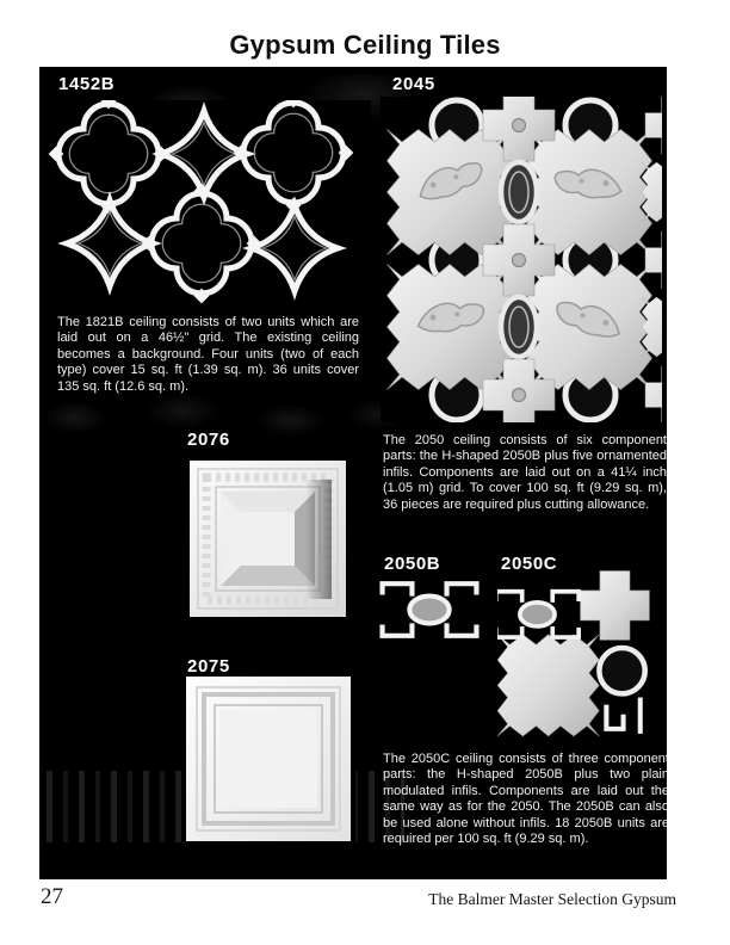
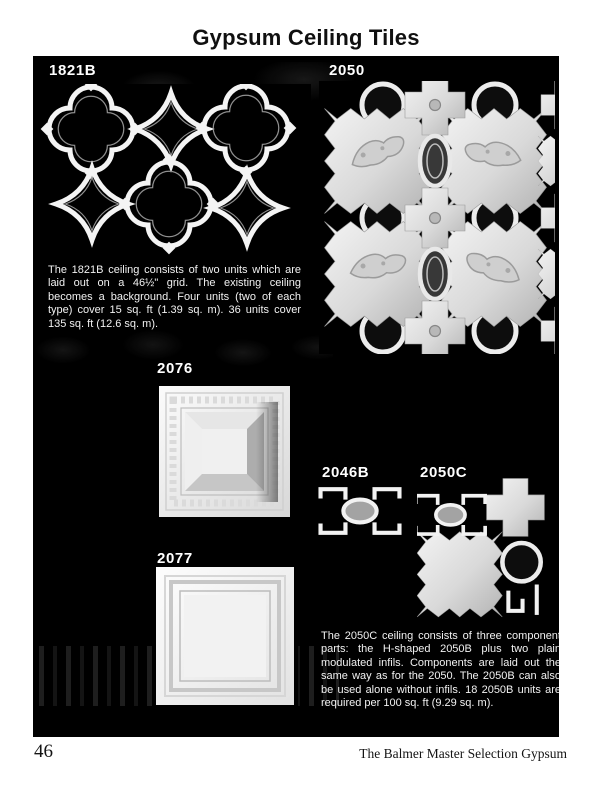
  Gypsum Ceiling Tiles
- 1452B
+ 1821B
  The 1821B ceiling consists of two units which are laid out on a 46½" grid. The existing ceiling becomes a background. Four units (two of each type) cover 15 sq. ft (1.39 sq. m). 36 units cover 135 sq. ft (12.6 sq. m).
- 2045
+ 2050
- The 2050 ceiling consists of six component parts: the H-shaped 2050B plus five ornamented infils. Components are laid out on a 41¼ inch (1.05 m) grid. To cover 100 sq. ft (9.29 sq. m), 36 pieces are required plus cutting allowance.
  2076
- 2075
+ 2077
- 2050B
+ 2046B
  2050C
  The 2050C ceiling consists of three componen parts: the H-shaped 2050B plus two plain modulated infils. Components are laid out the same way as for the 2050. The 2050B can also be used alone without infils. 18 2050B units are required per 100 sq. ft (9.29 sq. m).
- 27
+ 46
  The Balmer Master Selection Gypsum
